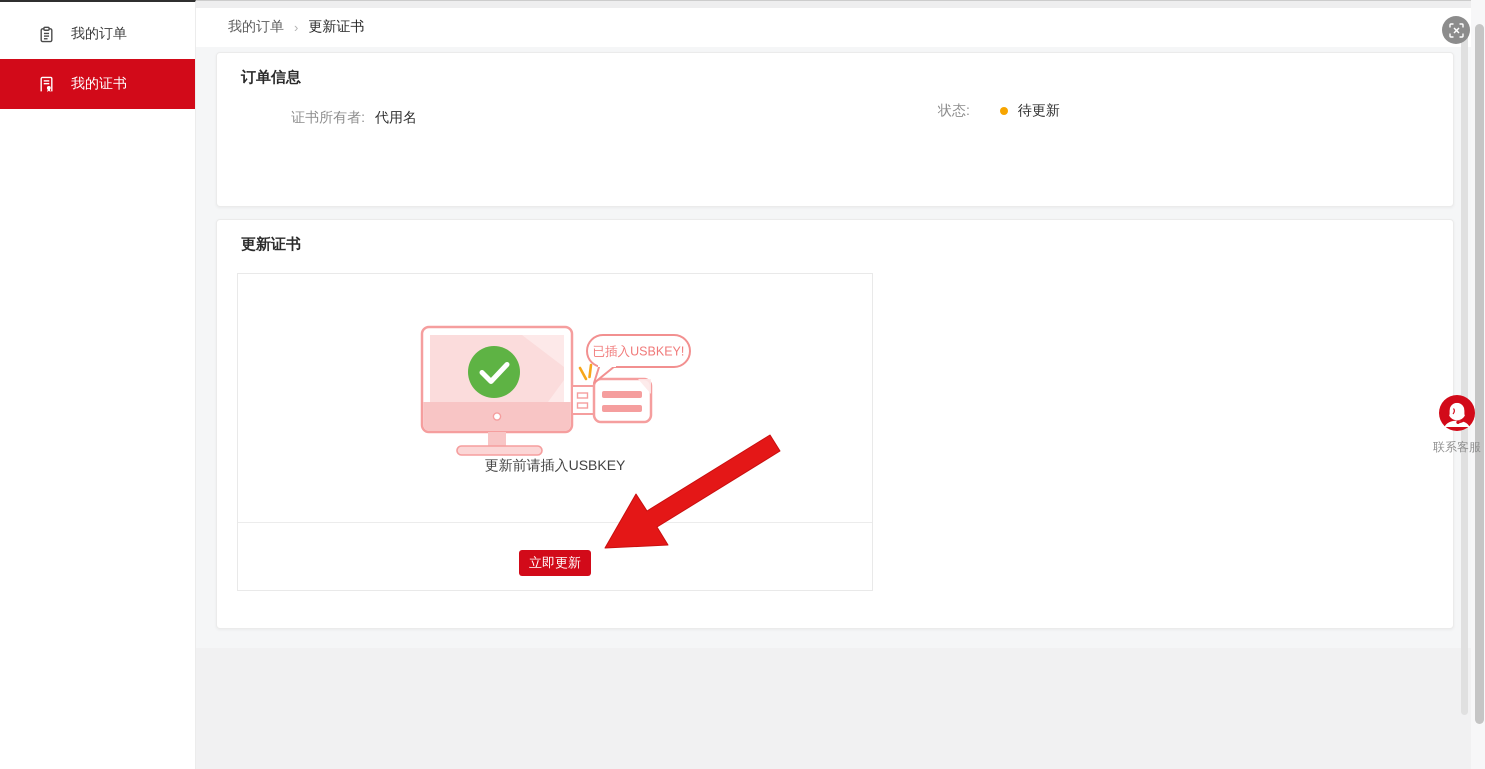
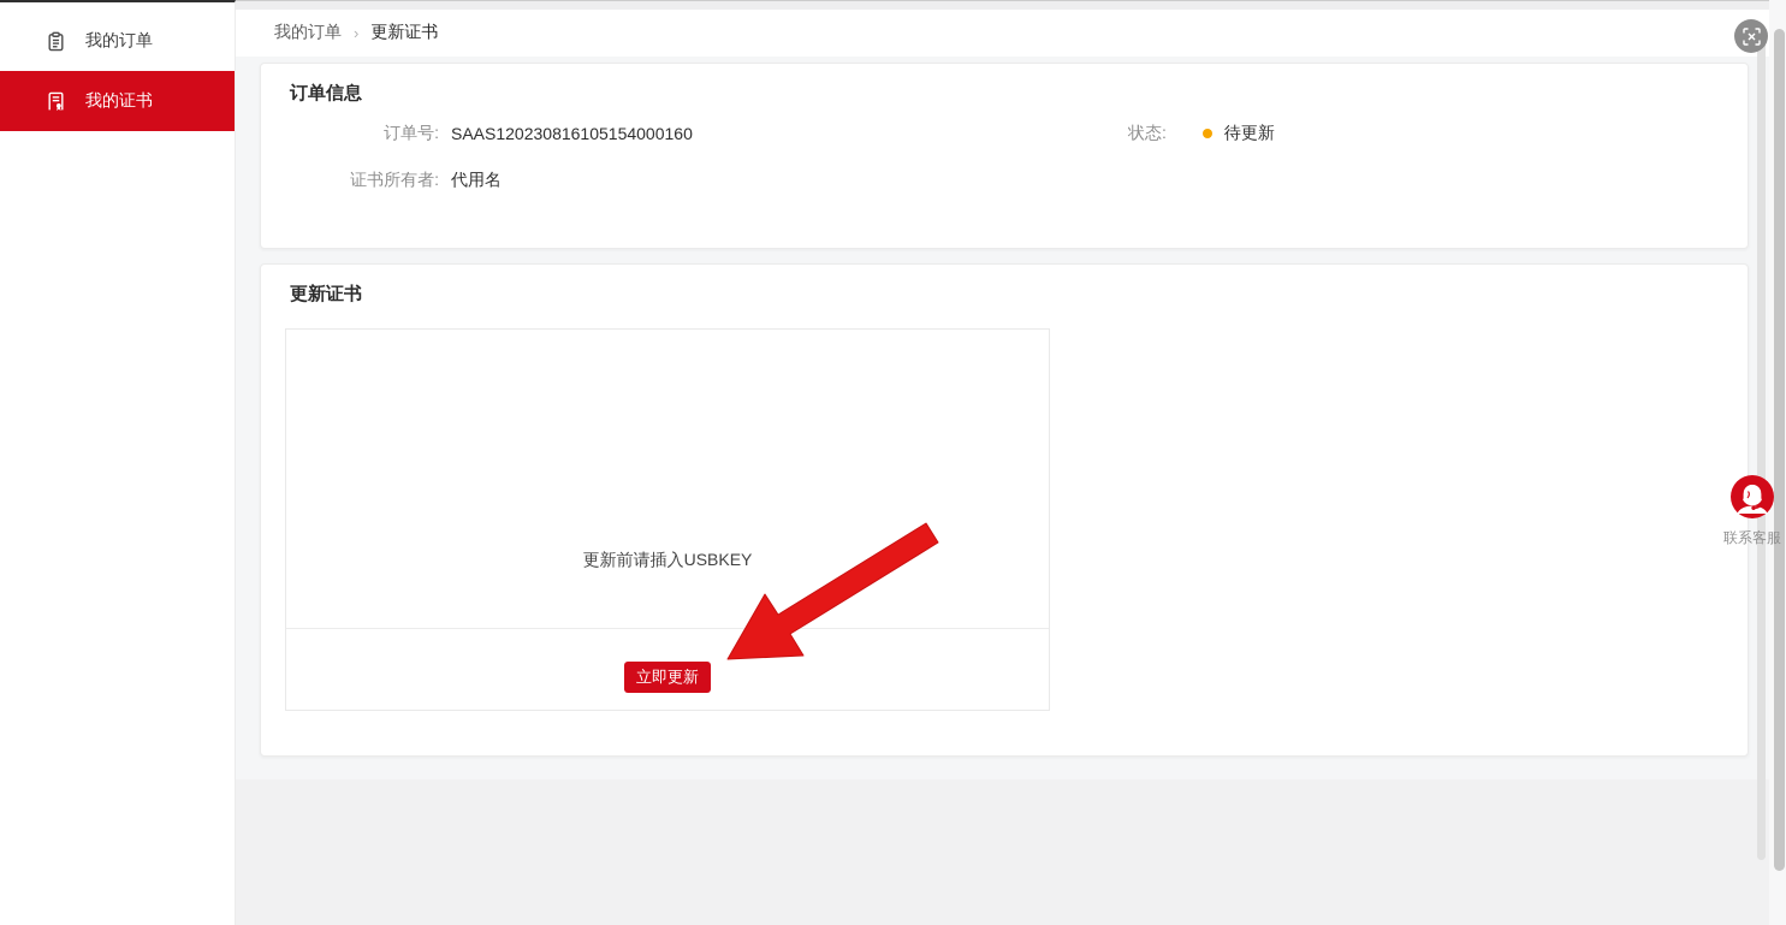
  我的订单
  我的证书
  我的订单
  ›
  更新证书
  订单信息
+ 订单号:
+ SAAS120230816105154000160
  证书所有者:
  代用名
  状态:
  待更新
  更新证书
- 已插入USBKEY!
  更新前请插入USBKEY
  立即更新
  联系客服
